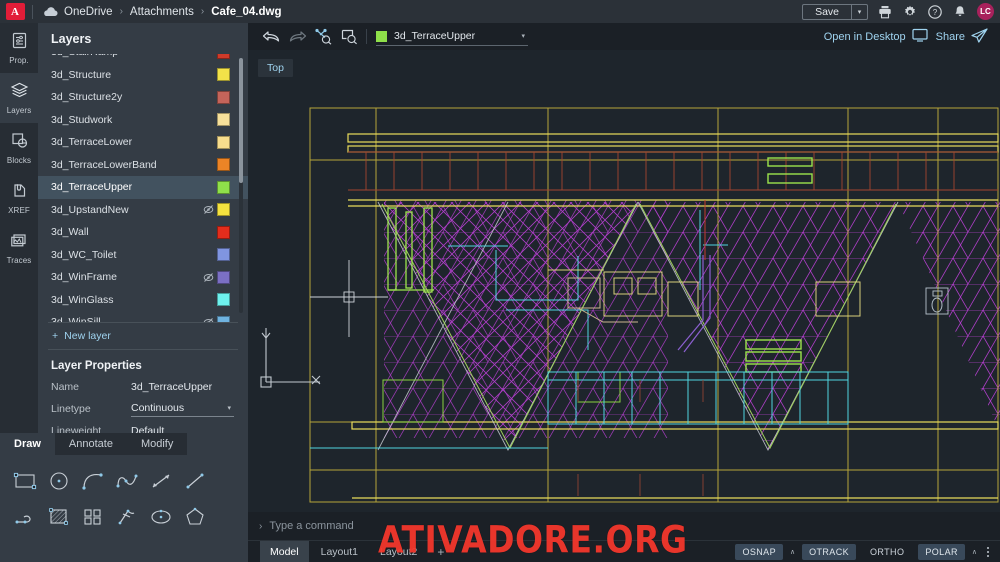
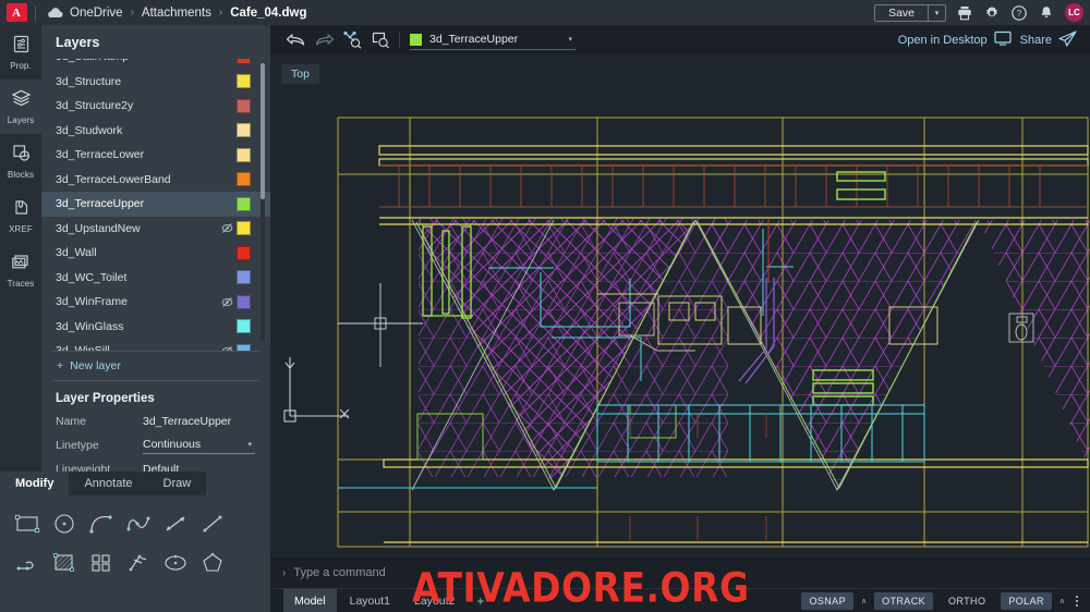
  A
  OneDrive
  ›
  Attachments
  ›
  Cafe_04.dwg
  Save
  ?
  LC
  Prop.
  Layers
  Blocks
  XREF
  Traces
  Layers
  3d_Structure
  3d_Structure2y
  3d_Studwork
  3d_TerraceLower
  3d_TerraceLowerBand
  3d_TerraceUpper
  3d_UpstandNew
  3d_Wall
  3d_WC_Toilet
  3d_WinFrame
  3d_WinGlass
  +
  New layer
  Layer Properties
  Name
  3d_TerraceUpper
  Linetype
  Continuous
  Lineweight
  Default
- Draw
+ Modify
  Annotate
- Modify
+ Draw
  3d_TerraceUpper
  Open in Desktop
  Share
  Top
  ›
  Type a command
  Model
  Layout1
  Layout2
  +
  OSNAP
  OTRACK
  ORTHO
  POLAR
  ATIVADORE.ORG
